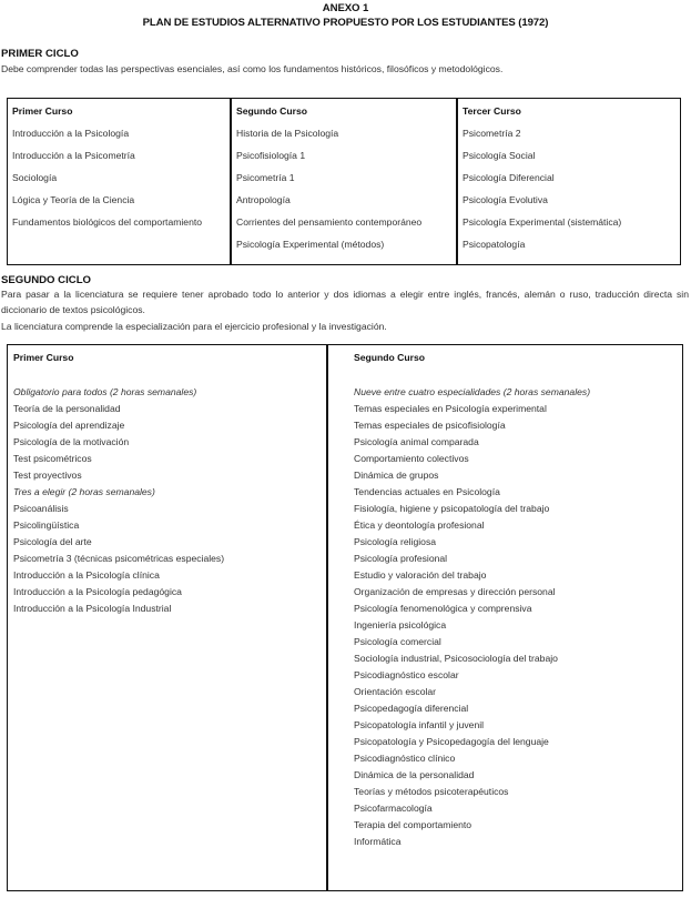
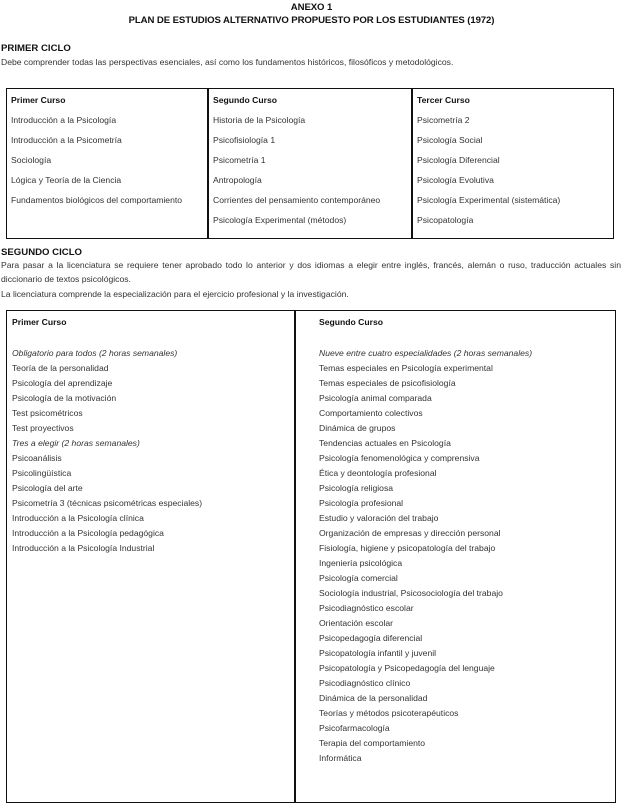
  ANEXO 1
  PLAN DE ESTUDIOS ALTERNATIVO PROPUESTO POR LOS ESTUDIANTES (1972)
  PRIMER CICLO
  Debe comprender todas las perspectivas esenciales, así como los fundamentos históricos, filosóficos y metodológicos.
  Primer Curso
  Introducción a la Psicología
  Introducción a la Psicometría
  Sociología
  Lógica y Teoría de la Ciencia
  Fundamentos biológicos del comportamiento
  Segundo Curso
  Historia de la Psicología
  Psicofisiología 1
  Psicometría 1
  Antropología
  Corrientes del pensamiento contemporáneo
  Psicología Experimental (métodos)
  Tercer Curso
  Psicometría 2
  Psicología Social
  Psicología Diferencial
  Psicología Evolutiva
  Psicología Experimental (sistemática)
  Psicopatología
  SEGUNDO CICLO
- Para pasar a la licenciatura se requiere tener aprobado todo lo anterior y dos idiomas a elegir entre inglés, francés, alemán o ruso, traducción directa sin diccionario de textos psicológicos.
+ Para pasar a la licenciatura se requiere tener aprobado todo lo anterior y dos idiomas a elegir entre inglés, francés, alemán o ruso, traducción actuales sin diccionario de textos psicológicos.
  La licenciatura comprende la especialización para el ejercicio profesional y la investigación.
  Primer Curso
  Obligatorio para todos (2 horas semanales)
  Teoría de la personalidad
  Psicología del aprendizaje
  Psicología de la motivación
  Test psicométricos
  Test proyectivos
  Tres a elegir (2 horas semanales)
  Psicoanálisis
  Psicolingüística
  Psicología del arte
  Psicometría 3 (técnicas psicométricas especiales)
  Introducción a la Psicología clínica
  Introducción a la Psicología pedagógica
  Introducción a la Psicología Industrial
  Segundo Curso
  Nueve entre cuatro especialidades (2 horas semanales)
  Temas especiales en Psicología experimental
  Temas especiales de psicofisiología
  Psicología animal comparada
  Comportamiento colectivos
  Dinámica de grupos
  Tendencias actuales en Psicología
- Fisiología, higiene y psicopatología del trabajo
+ Psicología fenomenológica y comprensiva
  Ética y deontología profesional
  Psicología religiosa
  Psicología profesional
  Estudio y valoración del trabajo
  Organización de empresas y dirección personal
- Psicología fenomenológica y comprensiva
+ Fisiología, higiene y psicopatología del trabajo
  Ingeniería psicológica
  Psicología comercial
  Sociología industrial, Psicosociología del trabajo
  Psicodiagnóstico escolar
  Orientación escolar
  Psicopedagogía diferencial
  Psicopatología infantil y juvenil
  Psicopatología y Psicopedagogía del lenguaje
  Psicodiagnóstico clínico
  Dinámica de la personalidad
  Teorías y métodos psicoterapéuticos
  Psicofarmacología
  Terapia del comportamiento
  Informática
